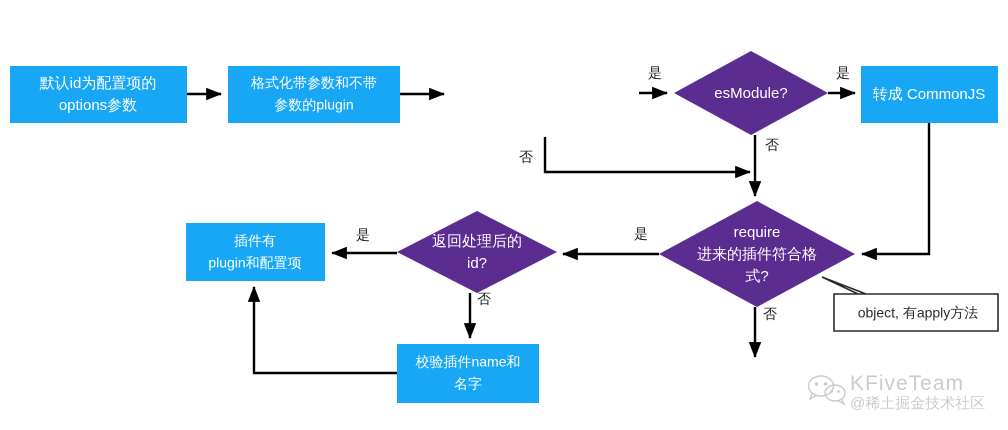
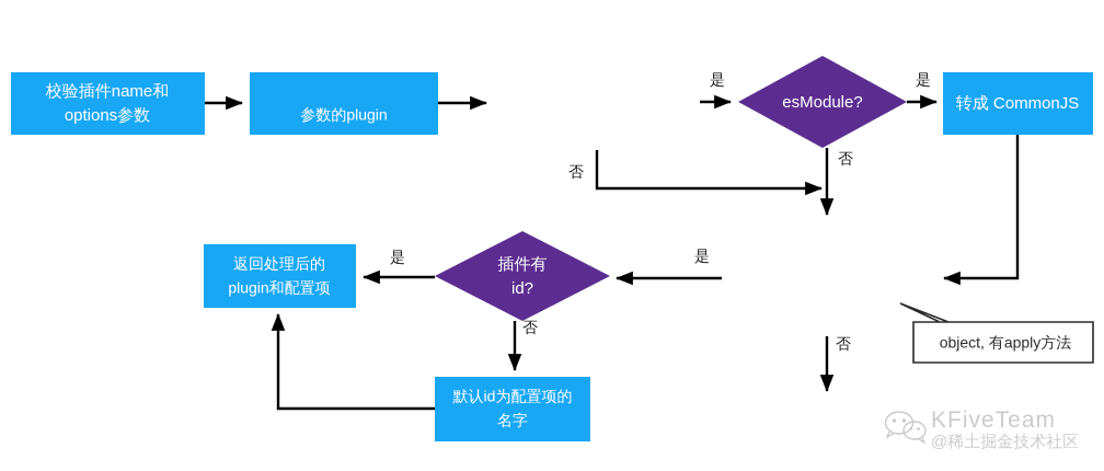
  是
  是
  否
  否
  是
  否
  是
  否
- 默认id为配置项的
+ 校验插件name和
  options参数
- 格式化带参数和不带
  参数的plugin
  esModule?
  转成 CommonJS
- require
- 进来的插件符合格
- 式?
- 返回处理后的
+ 插件有
  id?
- 插件有
+ 返回处理后的
  plugin和配置项
- 校验插件name和
+ 默认id为配置项的
  名字
  object, 有apply方法
  KFiveTeam
  @稀土掘金技术社区
